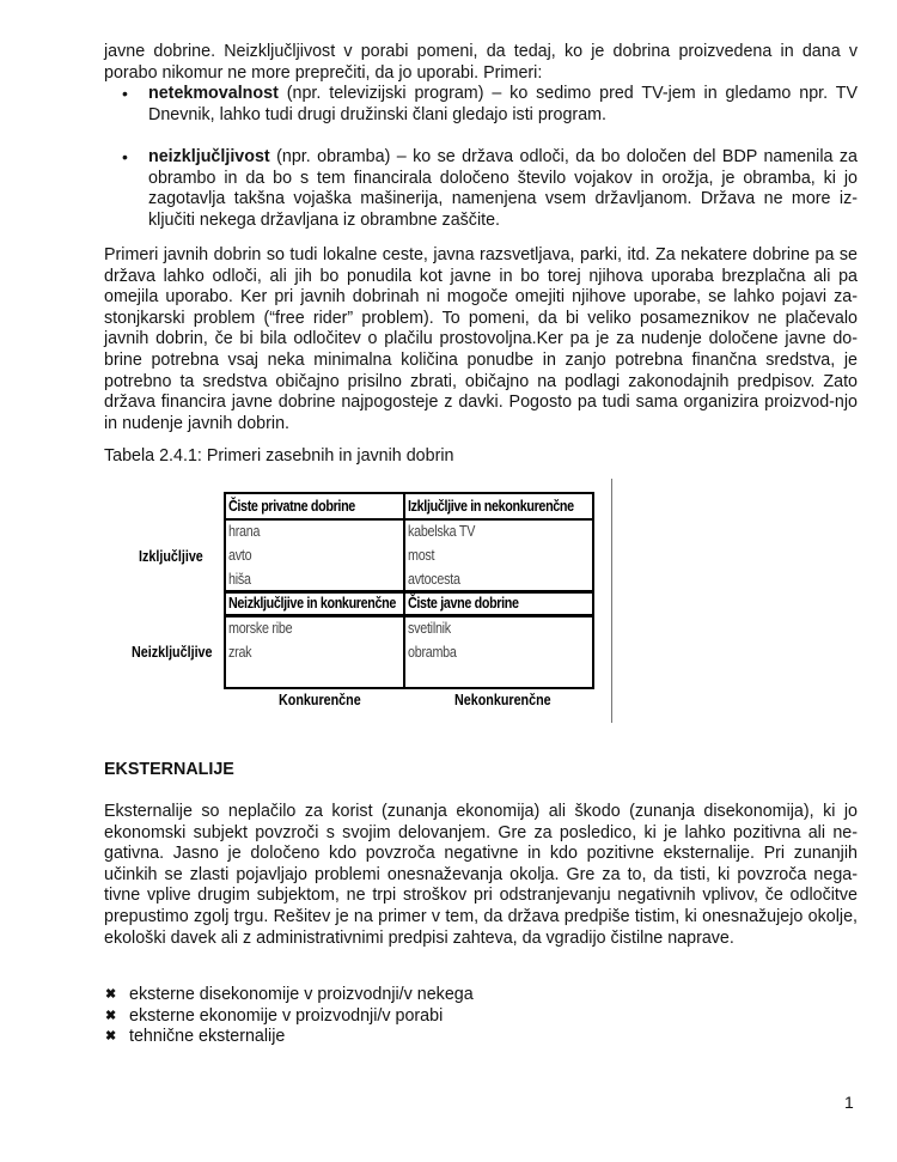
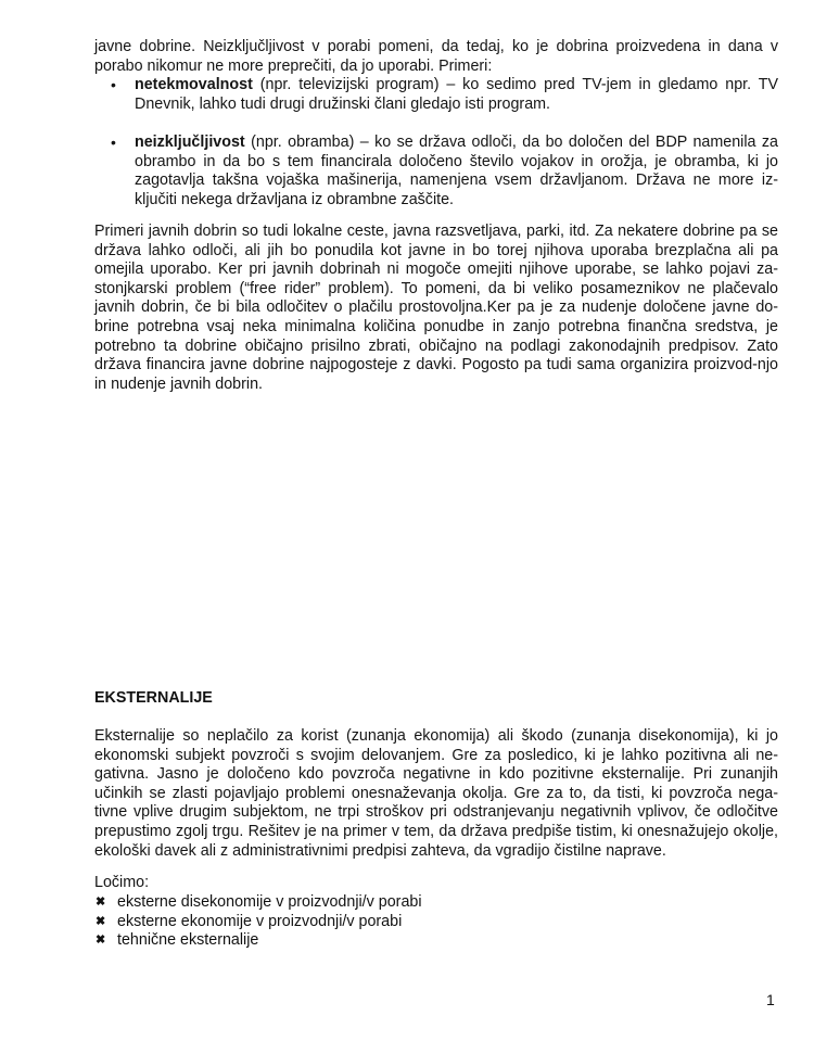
  javne dobrine. Neizključljivost v porabi pomeni, da tedaj, ko je dobrina proizvedena in dana v porabo nikomur ne more preprečiti, da jo uporabi. Primeri:
  •
  netekmovalnost (npr. televizijski program) – ko sedimo pred TV-jem in gledamo npr. TV Dnevnik, lahko tudi drugi družinski člani gledajo isti program.
  •
  neizključljivost (npr. obramba) – ko se država odloči, da bo določen del BDP namenila za obrambo in da bo s tem financirala določeno število vojakov in orožja, je obramba, ki jo zagotavlja takšna vojaška mašinerija, namenjena vsem državljanom. Država ne more iz-ključiti nekega državljana iz obrambne zaščite.
- Primeri javnih dobrin so tudi lokalne ceste, javna razsvetljava, parki, itd. Za nekatere dobrine pa se država lahko odloči, ali jih bo ponudila kot javne in bo torej njihova uporaba brezplačna ali pa omejila uporabo. Ker pri javnih dobrinah ni mogoče omejiti njihove uporabe, se lahko pojavi za-stonjkarski problem (“free rider” problem). To pomeni, da bi veliko posameznikov ne plačevalo javnih dobrin, če bi bila odločitev o plačilu prostovoljna.Ker pa je za nudenje določene javne do-brine potrebna vsaj neka minimalna količina ponudbe in zanjo potrebna finančna sredstva, je potrebno ta sredstva običajno prisilno zbrati, običajno na podlagi zakonodajnih predpisov. Zato država financira javne dobrine najpogosteje z davki. Pogosto pa tudi sama organizira proizvod-njo in nudenje javnih dobrin.
+ Primeri javnih dobrin so tudi lokalne ceste, javna razsvetljava, parki, itd. Za nekatere dobrine pa se država lahko odloči, ali jih bo ponudila kot javne in bo torej njihova uporaba brezplačna ali pa omejila uporabo. Ker pri javnih dobrinah ni mogoče omejiti njihove uporabe, se lahko pojavi za-stonjkarski problem (“free rider” problem). To pomeni, da bi veliko posameznikov ne plačevalo javnih dobrin, če bi bila odločitev o plačilu prostovoljna.Ker pa je za nudenje določene javne do-brine potrebna vsaj neka minimalna količina ponudbe in zanjo potrebna finančna sredstva, je potrebno ta dobrine običajno prisilno zbrati, običajno na podlagi zakonodajnih predpisov. Zato država financira javne dobrine najpogosteje z davki. Pogosto pa tudi sama organizira proizvod-njo in nudenje javnih dobrin.
- Tabela 2.4.1: Primeri zasebnih in javnih dobrin
- Izključljive
- Neizključljive
- Čiste privatne dobrine
- hrana
- avto
- hiša
- Izključljive in nekonkurenčne
- kabelska TV
- most
- avtocesta
- Neizključljive in konkurenčne
- morske ribe
- zrak
- Čiste javne dobrine
- svetilnik
- obramba
- Konkurenčne
- Nekonkurenčne
  EKSTERNALIJE
  Eksternalije so neplačilo za korist (zunanja ekonomija) ali škodo (zunanja disekonomija), ki jo ekonomski subjekt povzroči s svojim delovanjem. Gre za posledico, ki je lahko pozitivna ali ne-gativna. Jasno je določeno kdo povzroča negativne in kdo pozitivne eksternalije. Pri zunanjih učinkih se zlasti pojavljajo problemi onesnaževanja okolja. Gre za to, da tisti, ki povzroča nega-tivne vplive drugim subjektom, ne trpi stroškov pri odstranjevanju negativnih vplivov, če odločitve prepustimo zgolj trgu. Rešitev je na primer v tem, da država predpiše tistim, ki onesnažujejo okolje, ekološki davek ali z administrativnimi predpisi zahteva, da vgradijo čistilne naprave.
+ Ločimo:
  ✖
- eksterne disekonomije v proizvodnji/v nekega
+ eksterne disekonomije v proizvodnji/v porabi
  ✖
  eksterne ekonomije v proizvodnji/v porabi
  ✖
  tehnične eksternalije
  1
